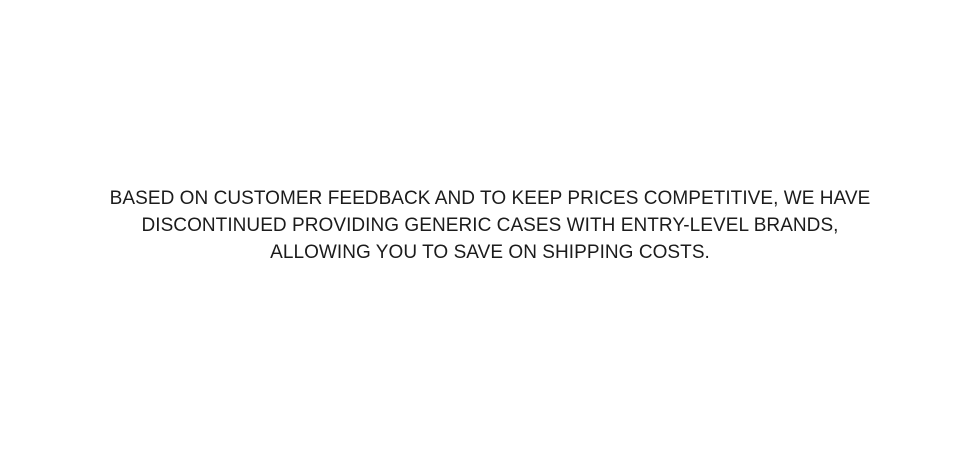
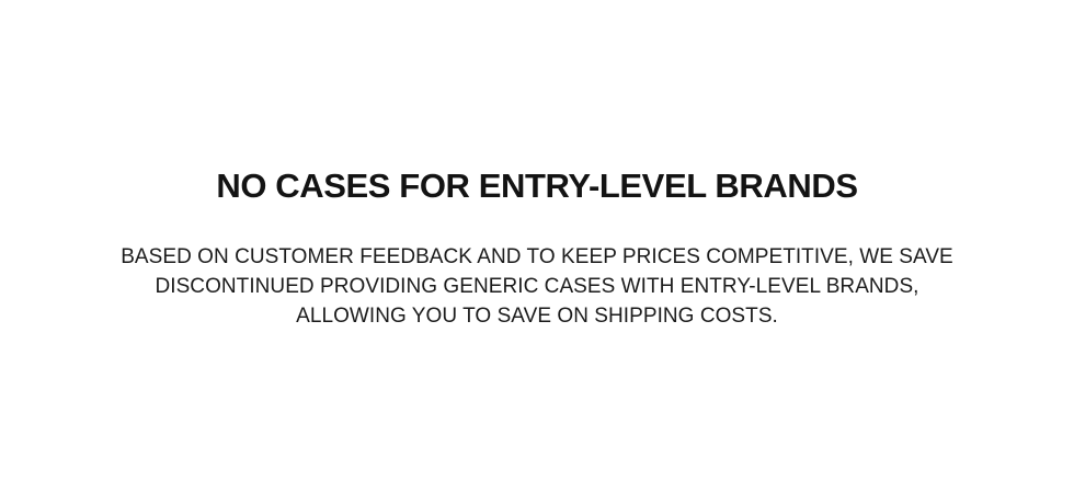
+ NO CASES FOR ENTRY-LEVEL BRANDS
- BASED ON CUSTOMER FEEDBACK AND TO KEEP PRICES COMPETITIVE, WE HAVE DISCONTINUED PROVIDING GENERIC CASES WITH ENTRY-LEVEL BRANDS, ALLOWING YOU TO SAVE ON SHIPPING COSTS.
+ BASED ON CUSTOMER FEEDBACK AND TO KEEP PRICES COMPETITIVE, WE SAVE DISCONTINUED PROVIDING GENERIC CASES WITH ENTRY-LEVEL BRANDS, ALLOWING YOU TO SAVE ON SHIPPING COSTS.
